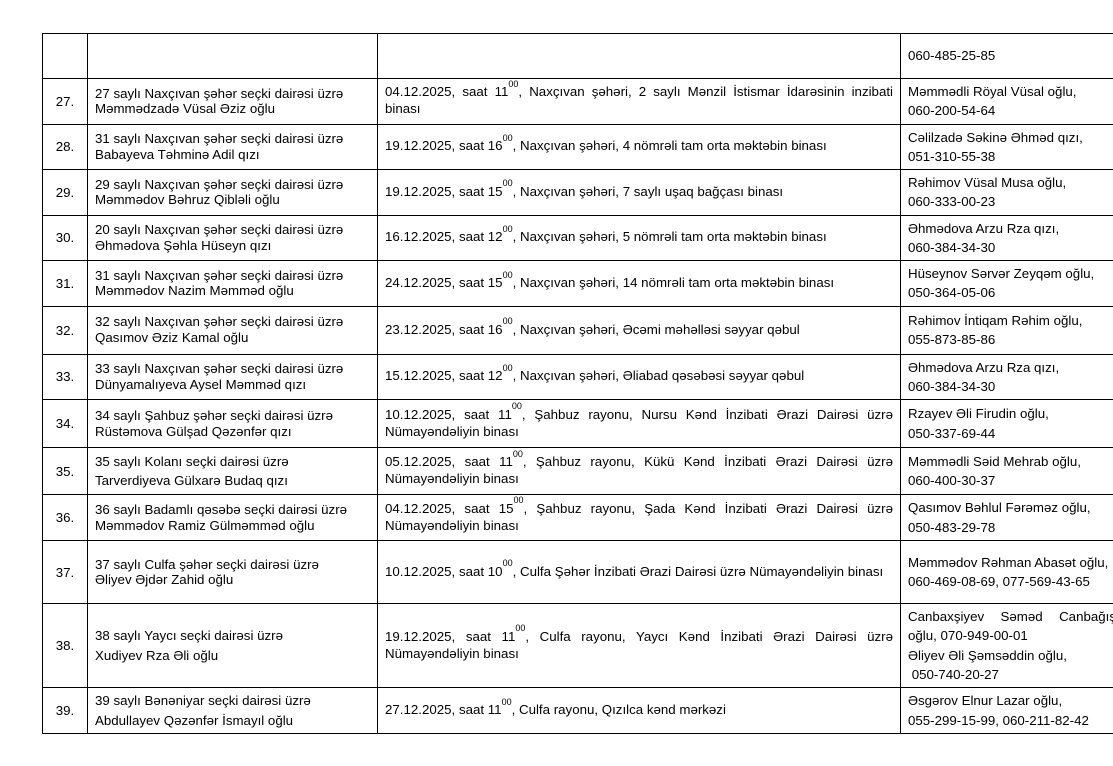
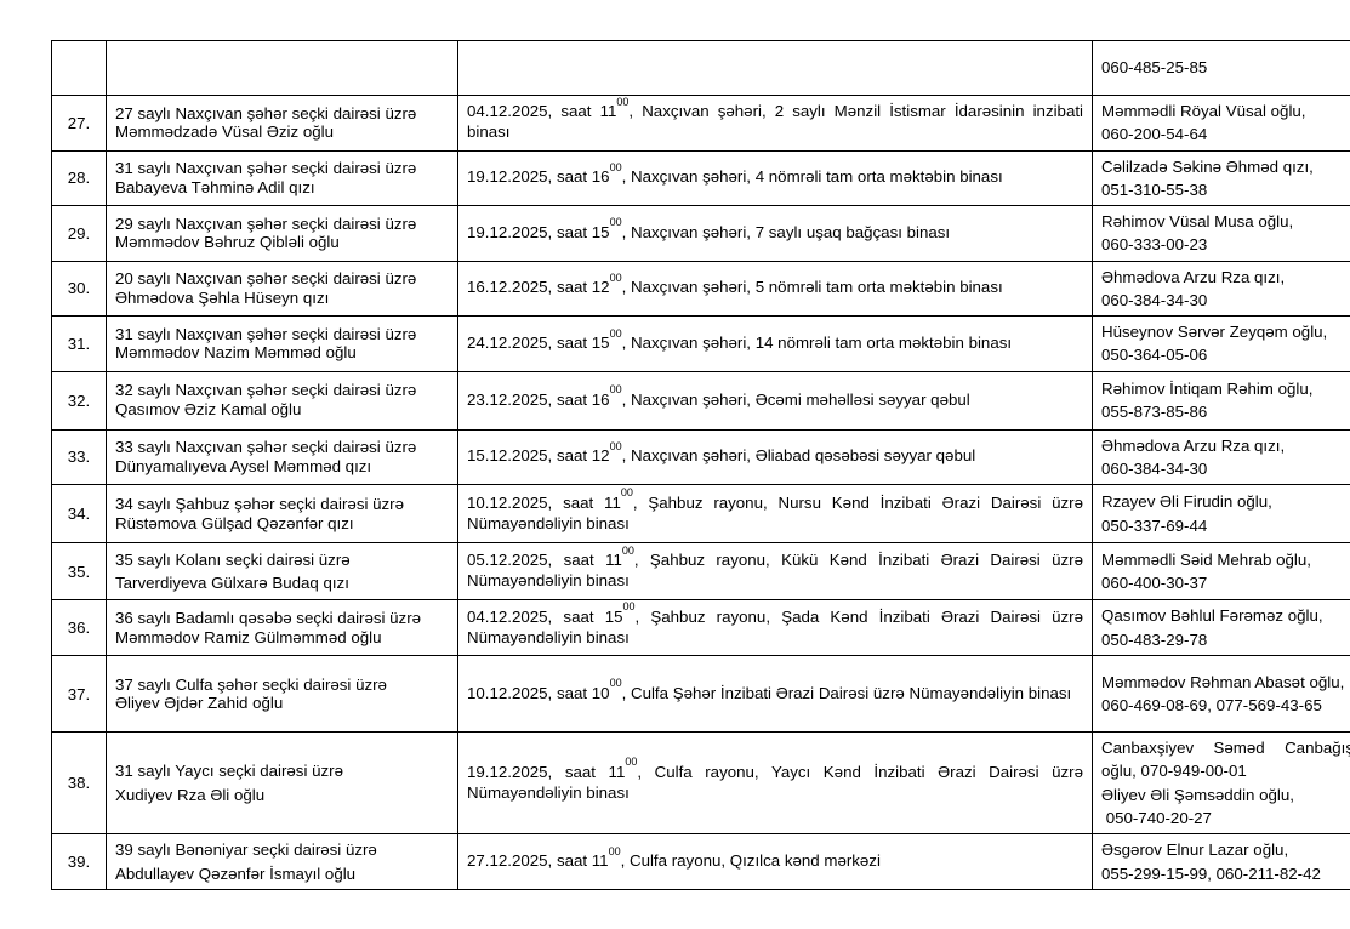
  			060-485-25-85
  27.	27 saylı Naxçıvan şəhər seçki dairəsi üzrə Məmmədzadə Vüsal Əziz oğlu	04.12.2025, saat 1100, Naxçıvan şəhəri, 2 saylı Mənzil İstismar İdarəsinin inzibati binası	Məmmədli Röyal Vüsal oğlu, 060-200-54-64
  28.	31 saylı Naxçıvan şəhər seçki dairəsi üzrə Babayeva Təhminə Adil qızı	19.12.2025, saat 1600, Naxçıvan şəhəri, 4 nömrəli tam orta məktəbin binası	Cəlilzadə Səkinə Əhməd qızı, 051-310-55-38
  29.	29 saylı Naxçıvan şəhər seçki dairəsi üzrə Məmmədov Bəhruz Qibləli oğlu	19.12.2025, saat 1500, Naxçıvan şəhəri, 7 saylı uşaq bağçası binası	Rəhimov Vüsal Musa oğlu, 060-333-00-23
  30.	20 saylı Naxçıvan şəhər seçki dairəsi üzrə Əhmədova Şəhla Hüseyn qızı	16.12.2025, saat 1200, Naxçıvan şəhəri, 5 nömrəli tam orta məktəbin binası	Əhmədova Arzu Rza qızı, 060-384-34-30
  31.	31 saylı Naxçıvan şəhər seçki dairəsi üzrə Məmmədov Nazim Məmməd oğlu	24.12.2025, saat 1500, Naxçıvan şəhəri, 14 nömrəli tam orta məktəbin binası	Hüseynov Sərvər Zeyqəm oğlu, 050-364-05-06
  32.	32 saylı Naxçıvan şəhər seçki dairəsi üzrə Qasımov Əziz Kamal oğlu	23.12.2025, saat 1600, Naxçıvan şəhəri, Əcəmi məhəlləsi səyyar qəbul	Rəhimov İntiqam Rəhim oğlu, 055-873-85-86
  33.	33 saylı Naxçıvan şəhər seçki dairəsi üzrə Dünyamalıyeva Aysel Məmməd qızı	15.12.2025, saat 1200, Naxçıvan şəhəri, Əliabad qəsəbəsi səyyar qəbul	Əhmədova Arzu Rza qızı, 060-384-34-30
  34.	34 saylı Şahbuz şəhər seçki dairəsi üzrə Rüstəmova Gülşad Qəzənfər qızı	10.12.2025, saat 1100, Şahbuz rayonu, Nursu Kənd İnzibati Ərazi Dairəsi üzrə Nümayəndəliyin binası	Rzayev Əli Firudin oğlu, 050-337-69-44
  35.	35 saylı Kolanı seçki dairəsi üzrə Tarverdiyeva Gülxarə Budaq qızı	05.12.2025, saat 1100, Şahbuz rayonu, Kükü Kənd İnzibati Ərazi Dairəsi üzrə Nümayəndəliyin binası	Məmmədli Səid Mehrab oğlu, 060-400-30-37
  36.	36 saylı Badamlı qəsəbə seçki dairəsi üzrə Məmmədov Ramiz Gülməmməd oğlu	04.12.2025, saat 1500, Şahbuz rayonu, Şada Kənd İnzibati Ərazi Dairəsi üzrə Nümayəndəliyin binası	Qasımov Bəhlul Fərəməz oğlu, 050-483-29-78
  37.	37 saylı Culfa şəhər seçki dairəsi üzrə Əliyev Əjdər Zahid oğlu	10.12.2025, saat 1000, Culfa Şəhər İnzibati Ərazi Dairəsi üzrə Nümayəndəliyin binası	Məmmədov Rəhman Abasət oğlu, 060-469-08-69, 077-569-43-65
- 38.	38 saylı Yaycı seçki dairəsi üzrə Xudiyev Rza Əli oğlu	19.12.2025, saat 1100, Culfa rayonu, Yaycı Kənd İnzibati Ərazi Dairəsi üzrə Nümayəndəliyin binası	Canbaxşiyev Səməd Canbağı oğlu, 070-949-00-01 Əliyev Əli Şəmsəddin oğlu, 050-740-20-27
+ 38.	31 saylı Yaycı seçki dairəsi üzrə Xudiyev Rza Əli oğlu	19.12.2025, saat 1100, Culfa rayonu, Yaycı Kənd İnzibati Ərazi Dairəsi üzrə Nümayəndəliyin binası	Canbaxşiyev Səməd Canbağı oğlu, 070-949-00-01 Əliyev Əli Şəmsəddin oğlu, 050-740-20-27
  39.	39 saylı Bənəniyar seçki dairəsi üzrə Abdullayev Qəzənfər İsmayıl oğlu	27.12.2025, saat 1100, Culfa rayonu, Qızılca kənd mərkəzi	Əsgərov Elnur Lazar oğlu, 055-299-15-99, 060-211-82-42
